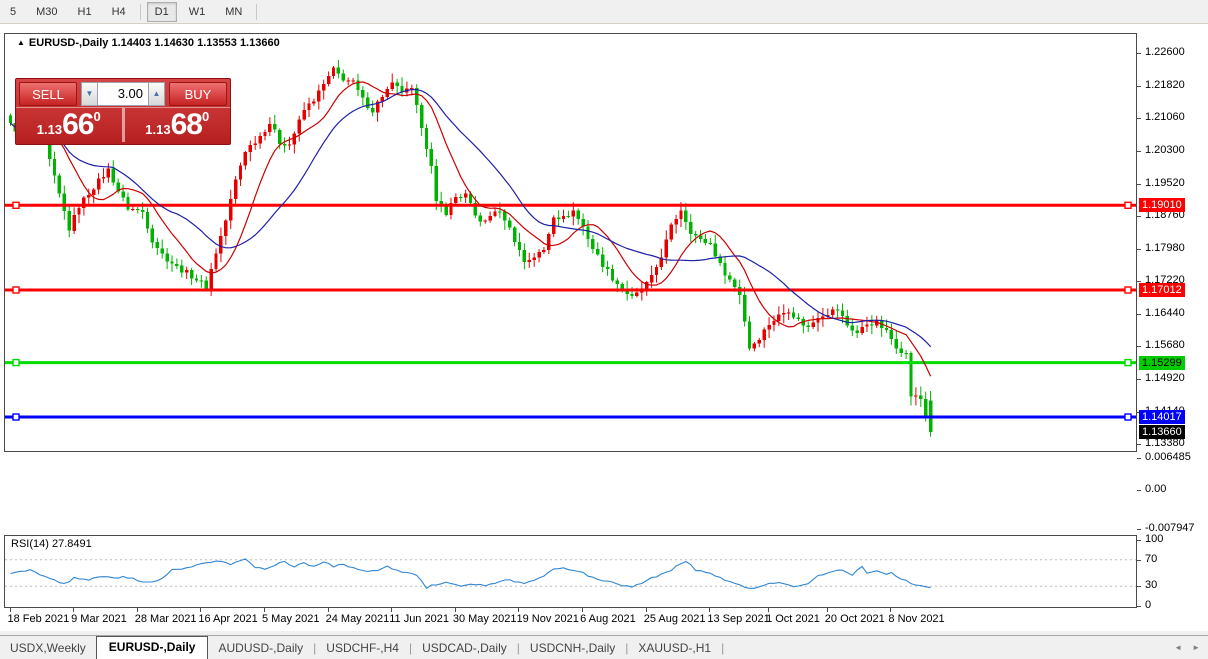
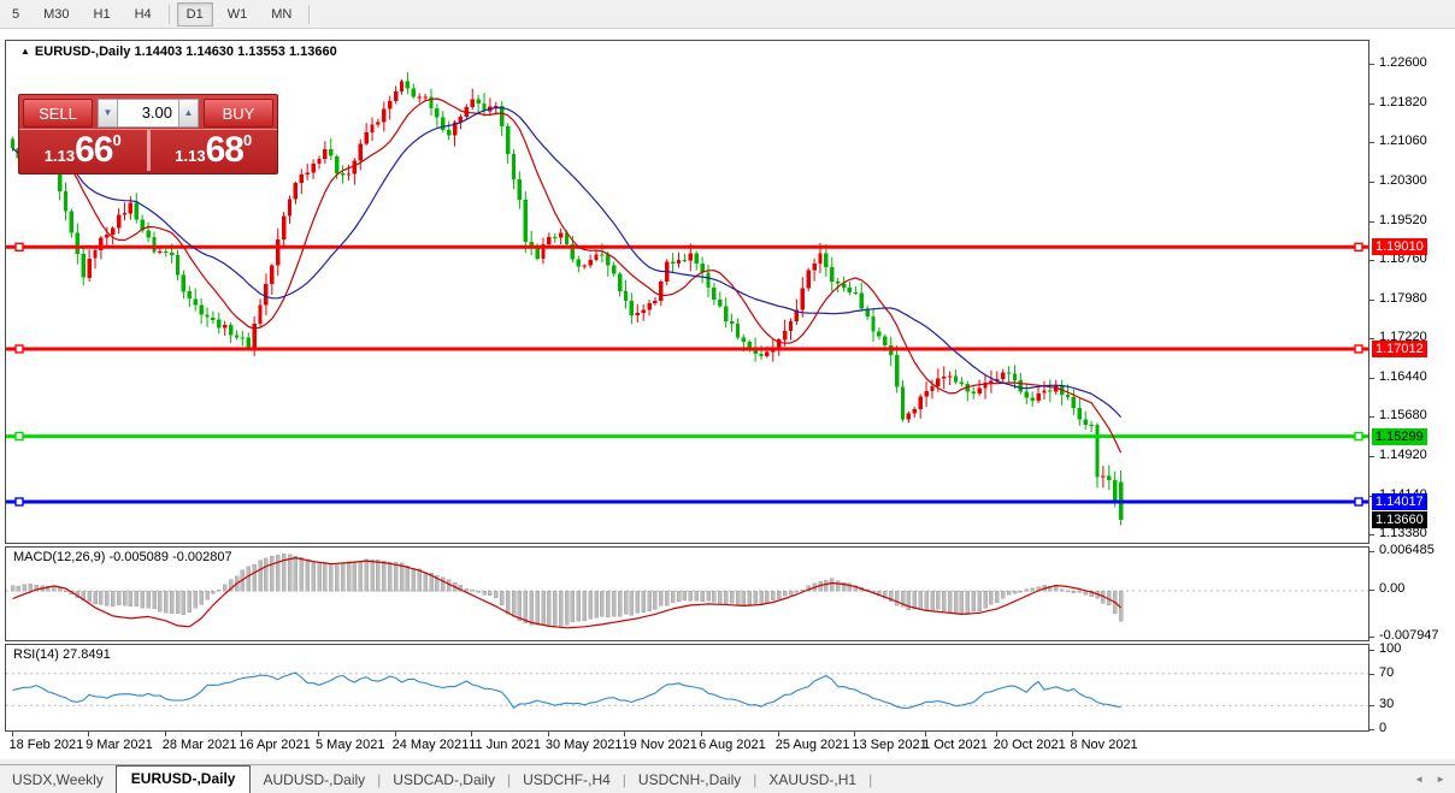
  5
  M30
  H1
  H4
  D1
  W1
  MN
  ▲ EURUSD-,Daily 1.14403 1.14630 1.13553 1.13660
  SELL
  ▼
  3.00
  ▲
  BUY
  1.13
  66
  0
  1.13
  68
  0
+ MACD(12,26,9) -0.005089 -0.002807
  RSI(14) 27.8491
  1.22600
  1.21820
  1.21060
  1.20300
  1.19520
  1.18760
  1.17980
  1.17220
  1.16440
  1.15680
  1.14920
  1.13380
  1.19010
  1.17012
  1.15299
  1.14017
  1.13660
  0.006485
  0.00
  -0.007947
  100
  70
  30
  0
  18 Feb 2021
  9 Mar 2021
  28 Mar 2021
  16 Apr 2021
  5 May 2021
  24 May 2021
  11 Jun 2021
  30 May 2021
  19 Nov 2021
  6 Aug 2021
  25 Aug 2021
  13 Sep 2021
  1 Oct 2021
  20 Oct 2021
  8 Nov 2021
  USDX,Weekly
  EURUSD-,Daily
  AUDUSD-,Daily
  |
- USDCHF-,H4
+ USDCAD-,Daily
  |
- USDCAD-,Daily
+ USDCHF-,H4
  |
  USDCNH-,Daily
  |
  XAUUSD-,H1
  |
  ◄
  ►
